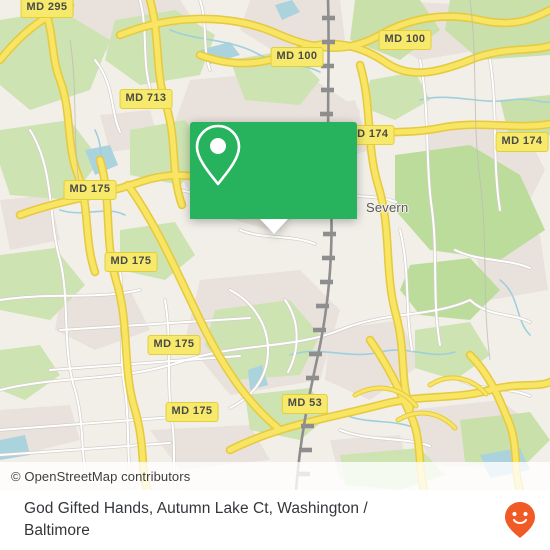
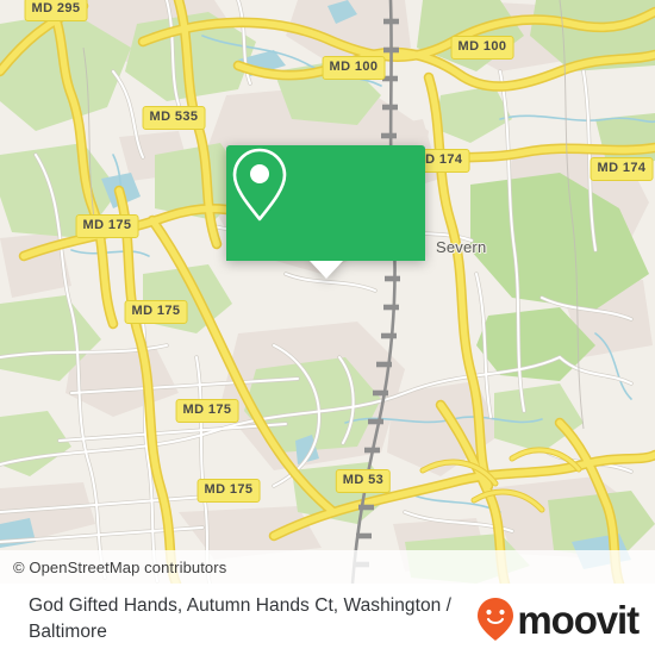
  Severn
  MD 295
- MD 713
+ MD 535
  MD 100
  MD 100
  D 174
  MD 174
  MD 175
  MD 175
  MD 175
  MD 175
  MD 53
  © OpenStreetMap contributors
- God Gifted Hands, Autumn Lake Ct, Washington / Baltimore
+ God Gifted Hands, Autumn Hands Ct, Washington / Baltimore
+ moovit
